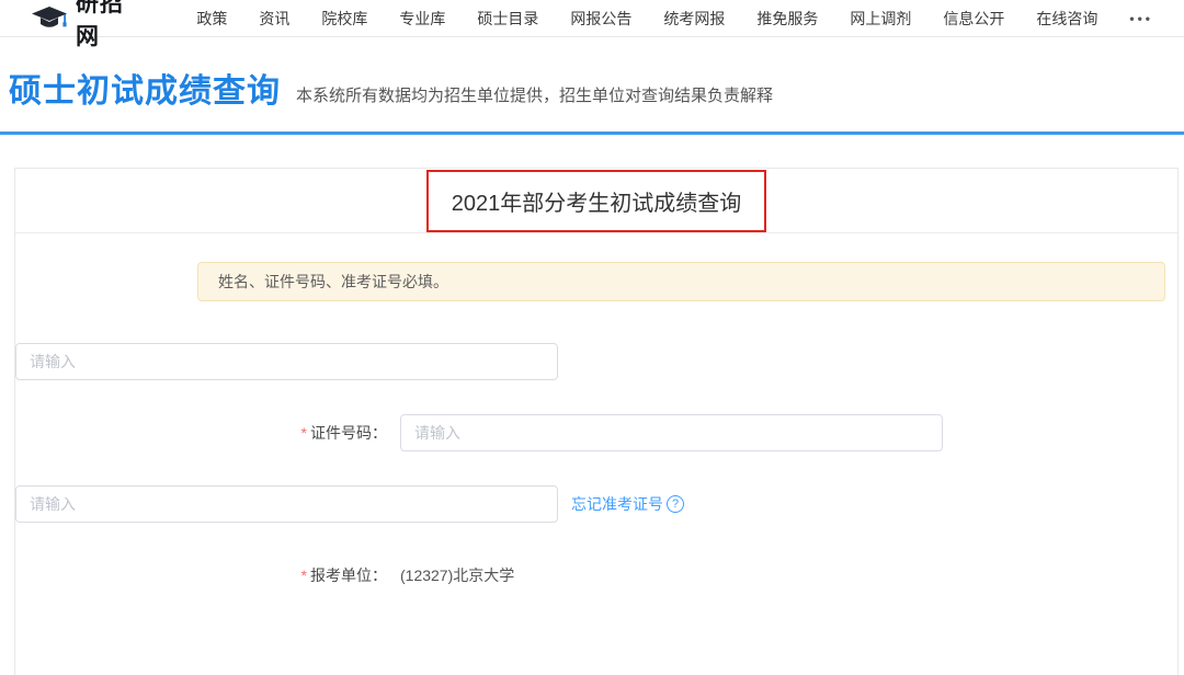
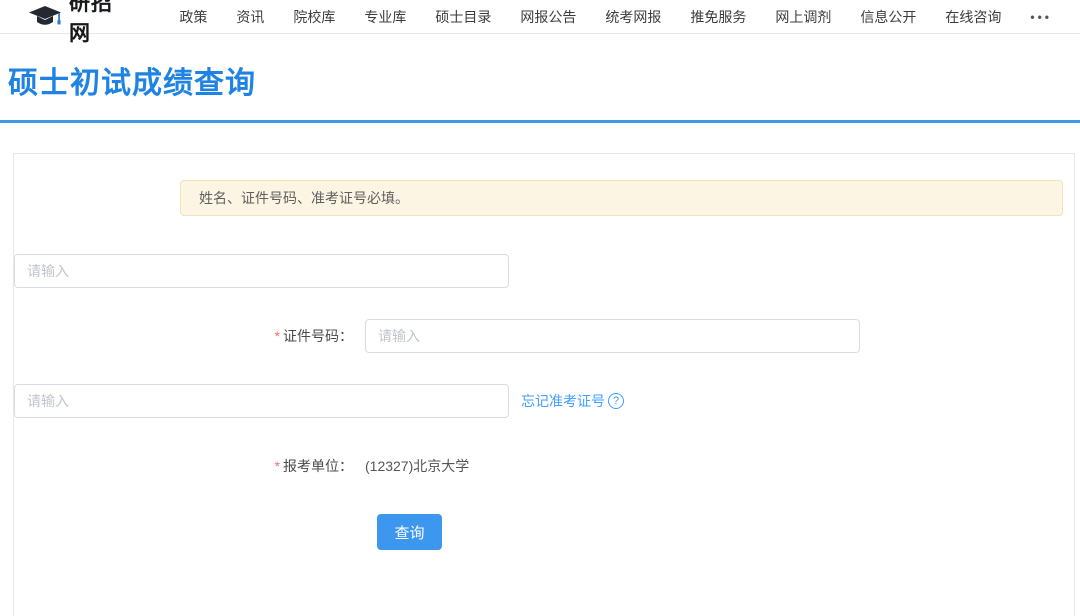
  研招网
  政策
  资讯
  院校库
  专业库
  硕士目录
  网报公告
  统考网报
  推免服务
  网上调剂
  信息公开
  在线咨询
  •••
  硕士初试成绩查询
- 本系统所有数据均为招生单位提供，招生单位对查询结果负责解释
- 2021年部分考生初试成绩查询
  姓名、证件号码、准考证号必填。
  请输入
  * 证件号码：
  请输入
  请输入
  忘记准考证号
  ?
  * 报考单位：
  (12327)北京大学
+ 查询
